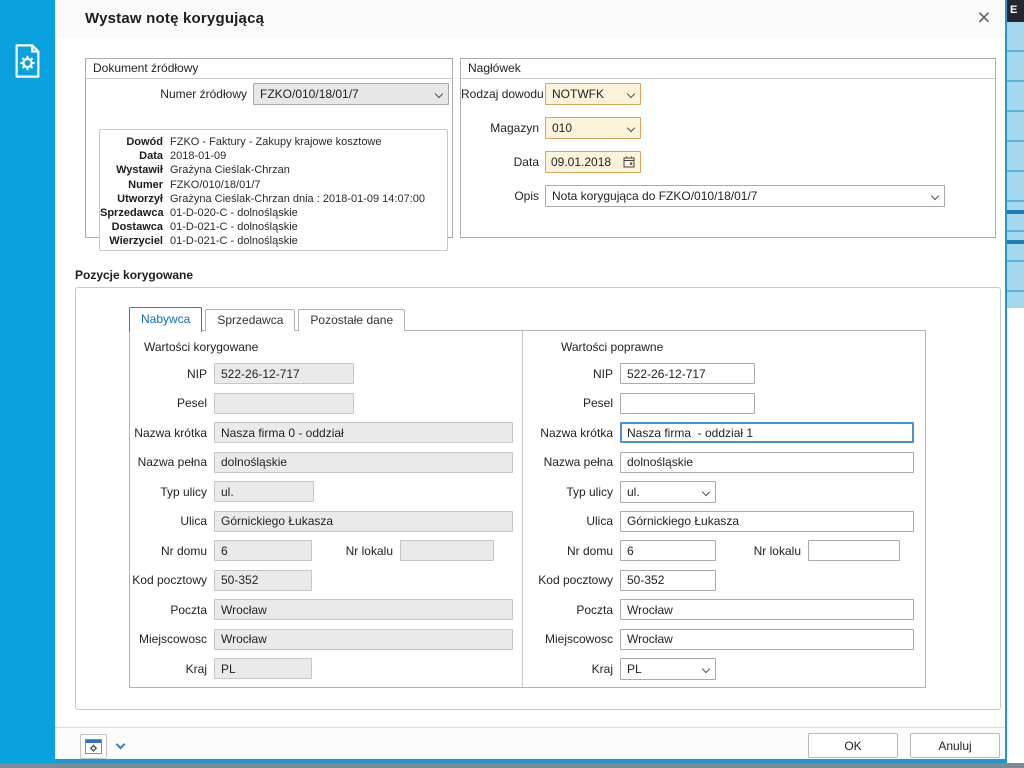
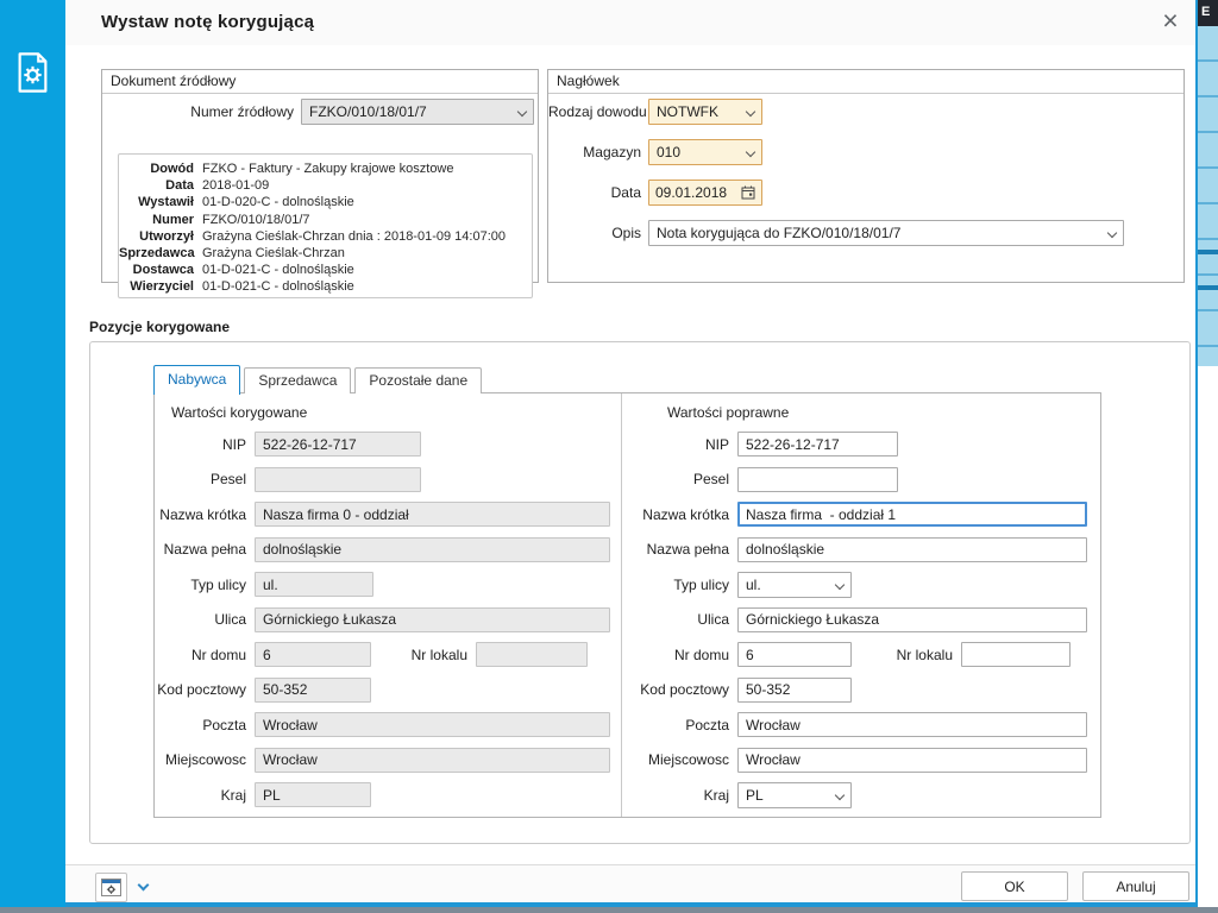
  E
  Wystaw notę korygującą
  ×
  Dokument źródłowy
  Numer źródłowy
  FZKO/010/18/01/7
  Dowód
  FZKO - Faktury - Zakupy krajowe kosztowe
  Data
  2018-01-09
  Wystawił
- Grażyna Cieślak-Chrzan
+ 01-D-020-C - dolnośląskie
  Numer
  FZKO/010/18/01/7
  Utworzył
  Grażyna Cieślak-Chrzan dnia : 2018-01-09 14:07:00
  Sprzedawca
- 01-D-020-C - dolnośląskie
+ Grażyna Cieślak-Chrzan
  Dostawca
  01-D-021-C - dolnośląskie
  Wierzyciel
  01-D-021-C - dolnośląskie
  Nagłówek
  Rodzaj dowodu
  NOTWFK
  Magazyn
  010
  Data
  09.01.2018
  Opis
  Nota korygująca do FZKO/010/18/01/7
  Pozycje korygowane
  Nabywca
  Sprzedawca
  Pozostałe dane
  Wartości korygowane
  NIP
  522-26-12-717
  Pesel
  Nazwa krótka
  Nasza firma 0 - oddział
  Nazwa pełna
  dolnośląskie
  Typ ulicy
  ul.
  Ulica
  Górnickiego Łukasza
  Nr domu
  6
  Nr lokalu
  Kod pocztowy
  50-352
  Poczta
  Wrocław
  Miejscowosc
  Wrocław
  Kraj
  PL
  Wartości poprawne
  NIP
  522-26-12-717
  Pesel
  Nazwa krótka
  Nasza firma - oddział 1
  Nazwa pełna
  dolnośląskie
  Typ ulicy
  ul.
  Ulica
  Górnickiego Łukasza
  Nr domu
  6
  Nr lokalu
  Kod pocztowy
  50-352
  Poczta
  Wrocław
  Miejscowosc
  Wrocław
  Kraj
  PL
  OK
  Anuluj
